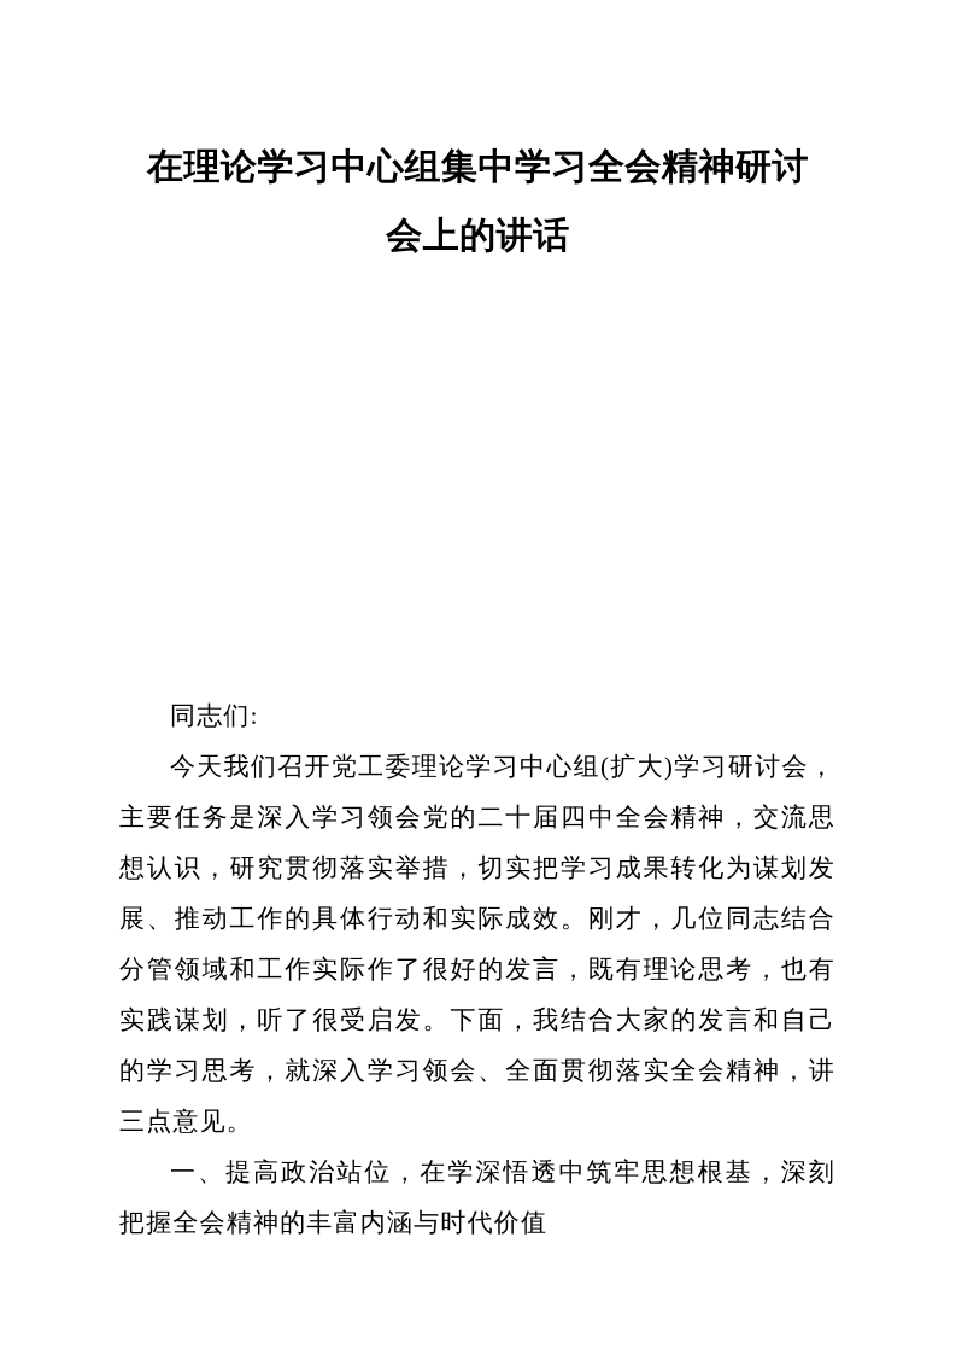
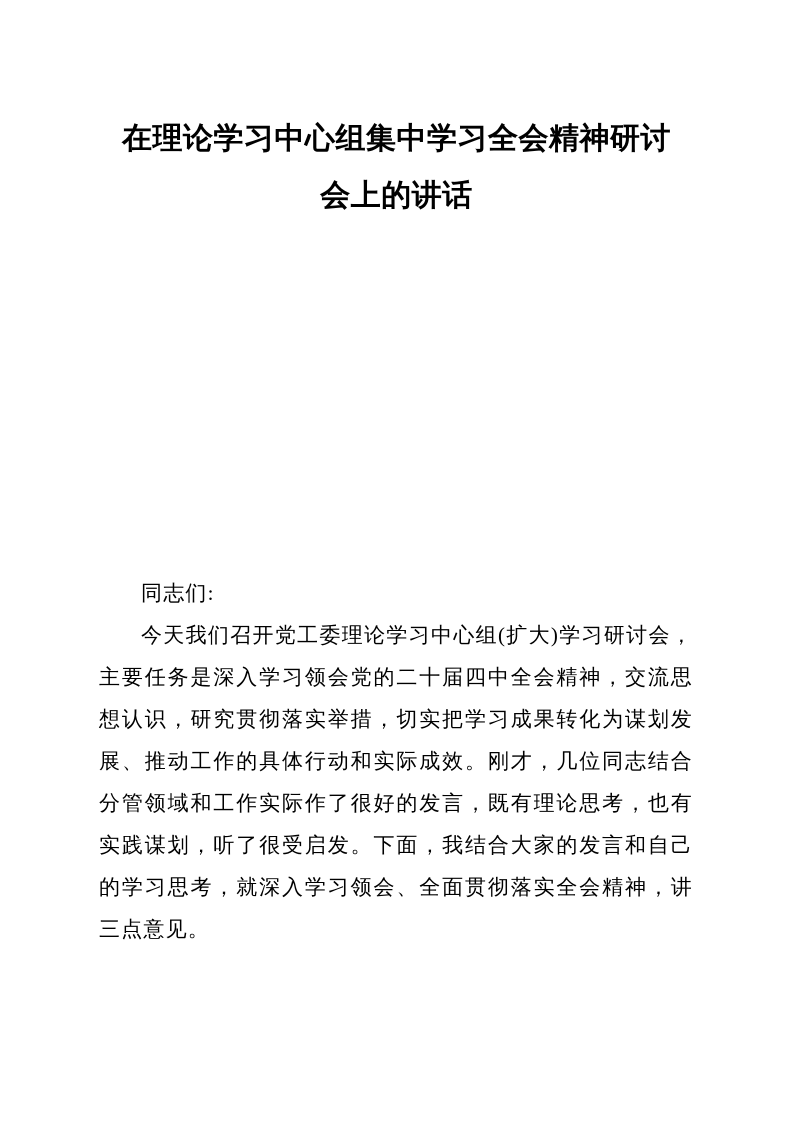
  在理论学习中心组集中学习全会精神研讨会上的讲话
  同志们:
  今天我们召开党工委理论学习中心组(扩大)学习研讨会，主要任务是深入学习领会党的二十届四中全会精神，交流思想认识，研究贯彻落实举措，切实把学习成果转化为谋划发展、推动工作的具体行动和实际成效。刚才，几位同志结合分管领域和工作实际作了很好的发言，既有理论思考，也有实践谋划，听了很受启发。下面，我结合大家的发言和自己的学习思考，就深入学习领会、全面贯彻落实全会精神，讲三点意见。
- 一、提高政治站位，在学深悟透中筑牢思想根基，深刻把握全会精神的丰富内涵与时代价值
